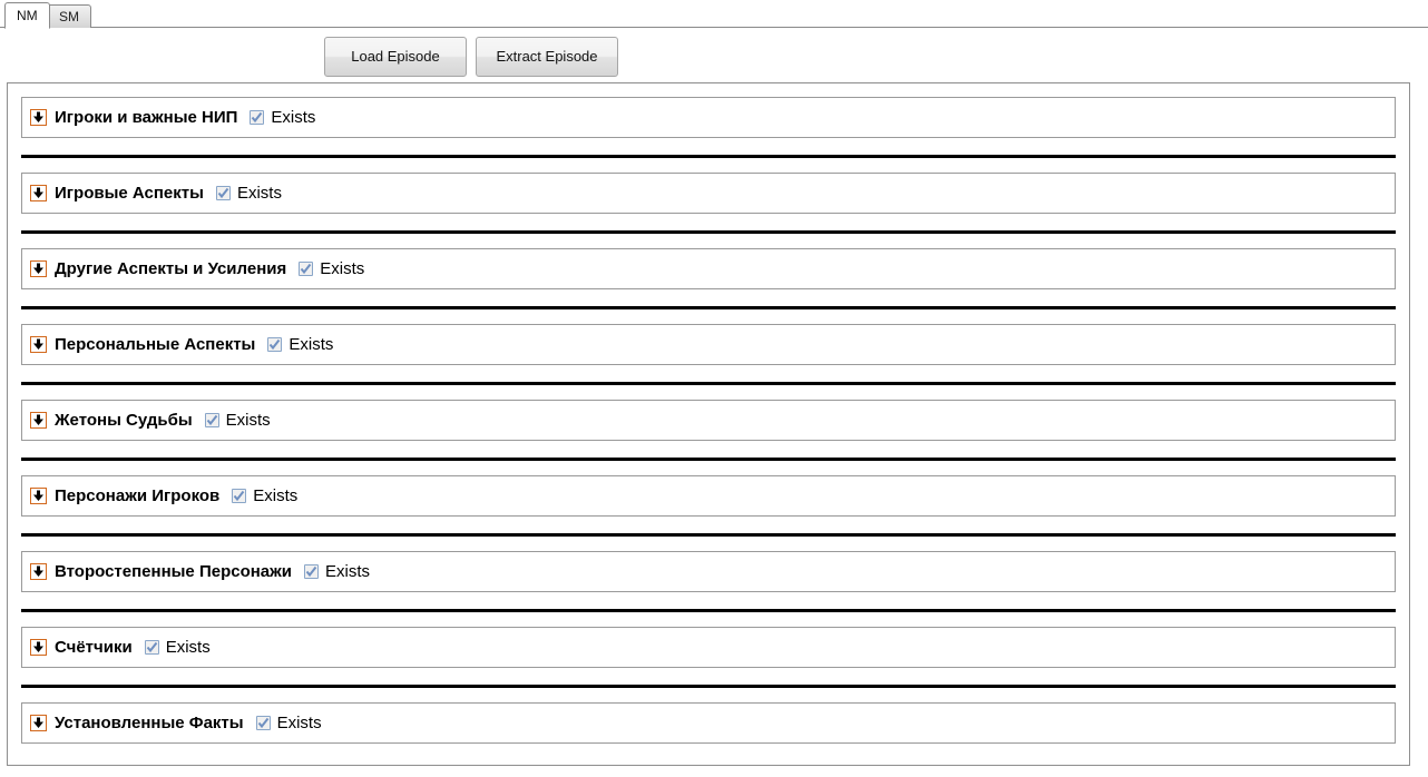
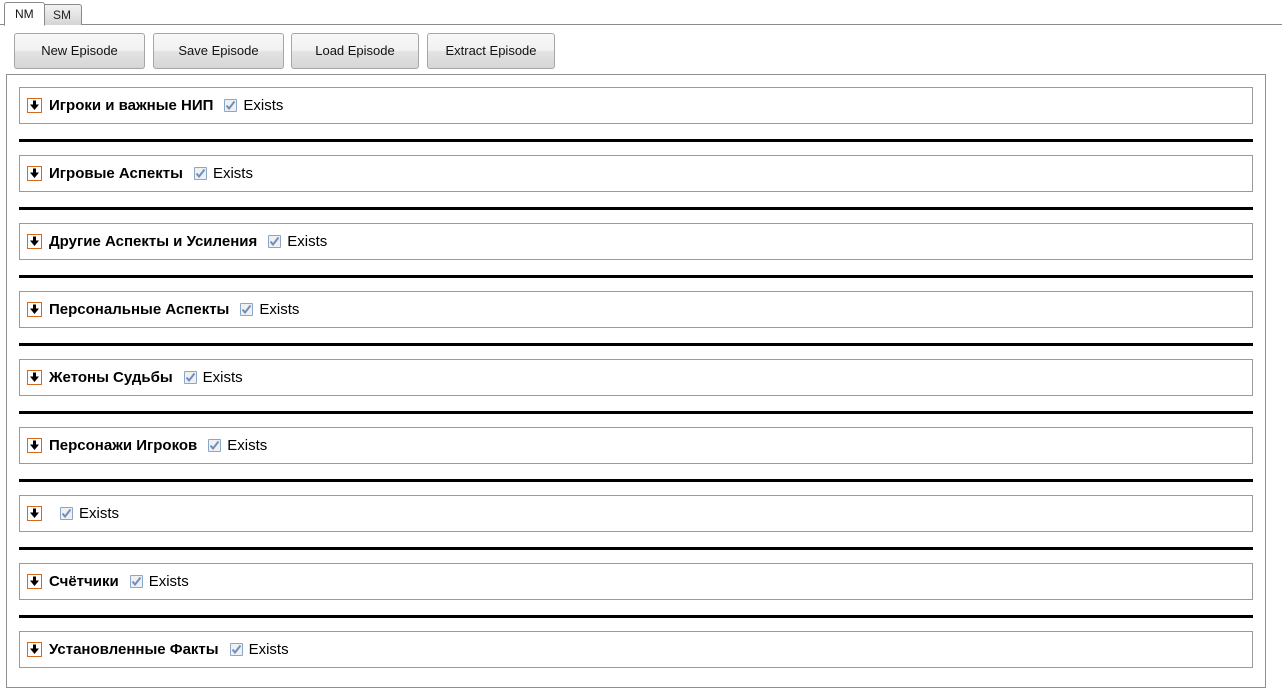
  NM
  SM
+ New Episode
+ Save Episode
  Load Episode
  Extract Episode
  Игроки и важные НИП
  Exists
  Игровые Аспекты
  Exists
  Другие Аспекты и Усиления
  Exists
  Персональные Аспекты
  Exists
  Жетоны Судьбы
  Exists
  Персонажи Игроков
  Exists
- Второстепенные Персонажи
  Exists
  Счётчики
  Exists
  Установленные Факты
  Exists
